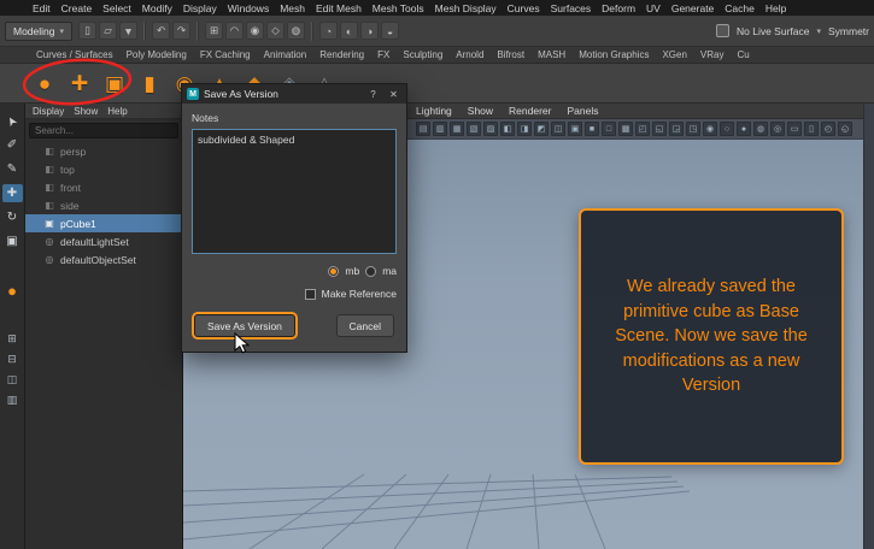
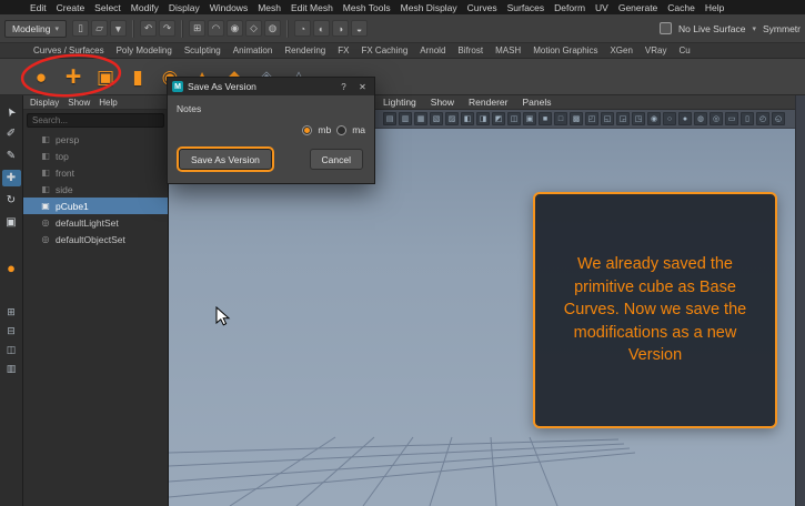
  Edit
  Create
  Select
  Modify
  Display
  Windows
  Mesh
  Edit Mesh
  Mesh Tools
  Mesh Display
  Curves
  Surfaces
  Deform
  UV
  Generate
  Cache
  Help
  Modeling
  ▯
  ▱
  ▼
  ↶
  ↷
  ⊞
  ◠
  ◉
  ◇
  ◍
  ◔
  ◐
  ◑
  ◒
  No Live Surface
  Symmetr
  Curves / Surfaces
  Poly Modeling
- FX Caching
+ Sculpting
  Animation
  Rendering
  FX
- Sculpting
+ FX Caching
  Arnold
  Bifrost
  MASH
  Motion Graphics
  XGen
  VRay
  Cu
  ●
  +
  ▣
  ▮
  ✐
  ✎
  ✚
  ↻
  ▣
  ●
  ⊞
  ⊟
  ◫
  ▥
  Display
  Show
  Help
  Search...
  ◧
  persp
  ◧
  top
  ◧
  front
  ◧
  side
  ▣
  pCube1
  ◎
  defaultLightSet
  ◎
  defaultObjectSet
  Lighting
  Show
  Renderer
  Panels
- We already saved the primitive cube as Base Scene. Now we save the modifications as a new Version
+ We already saved the primitive cube as Base Curves. Now we save the modifications as a new Version
  Save As Version
  ?
  ✕
  Notes
- subdivided & Shaped
  mb
  ma
- Make Reference
  Save As Version
  Cancel
